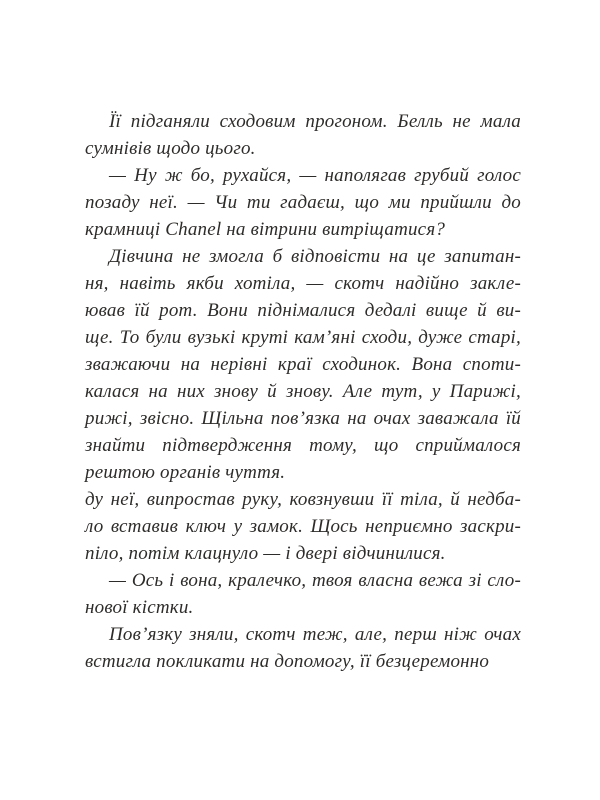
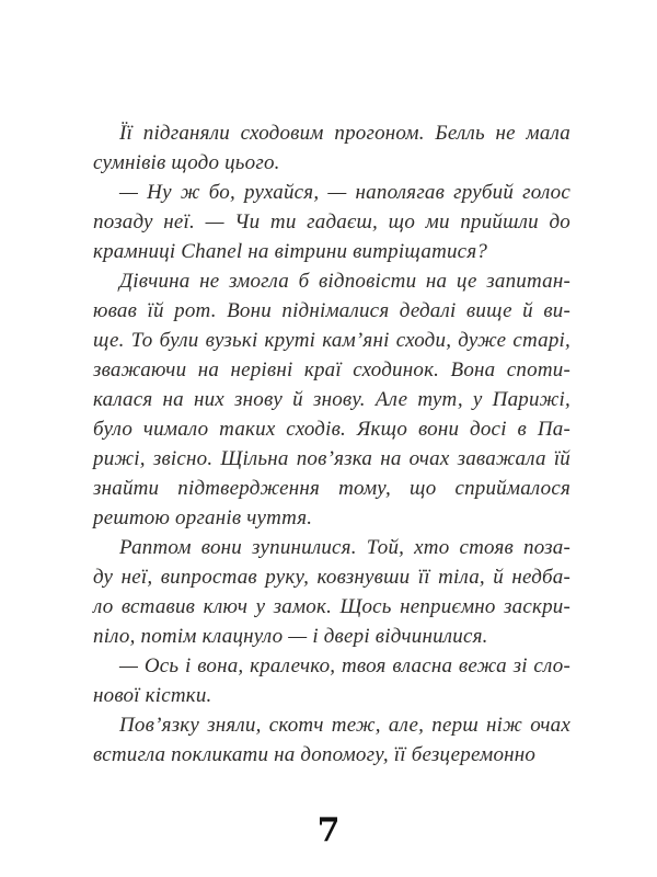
  Її підганяли сходовим прогоном. Белль не мала
  сумнівів щодо цього.
  — Ну ж бо, рухайся, — наполягав грубий голос
  позаду неї. — Чи ти гадаєш, що ми прийшли до
  крамниці Chanel на вітрини витріщатися?
  Дівчина не змогла б відповісти на це запитан-
- ня, навіть якби хотіла, — скотч надійно закле-
  ював їй рот. Вони піднімалися дедалі вище й ви-
  ще. То були вузькі круті кам’яні сходи, дуже старі,
  зважаючи на нерівні краї сходинок. Вона споти-
  калася на них знову й знову. Але тут, у Парижі,
+ було чимало таких сходів. Якщо вони досі в Па-
  рижі, звісно. Щільна пов’язка на очах заважала їй
  знайти підтвердження тому, що сприймалося
  рештою органів чуття.
+ Раптом вони зупинилися. Той, хто стояв поза-
  ду неї, випростав руку, ковзнувши її тіла, й недба-
  ло вставив ключ у замок. Щось неприємно заскри-
  піло, потім клацнуло — і двері відчинилися.
  — Ось і вона, кралечко, твоя власна вежа зі сло-
  нової кістки.
  Пов’язку зняли, скотч теж, але, перш ніж очах
  встигла покликати на допомогу, її безцеремонно
+ 7
